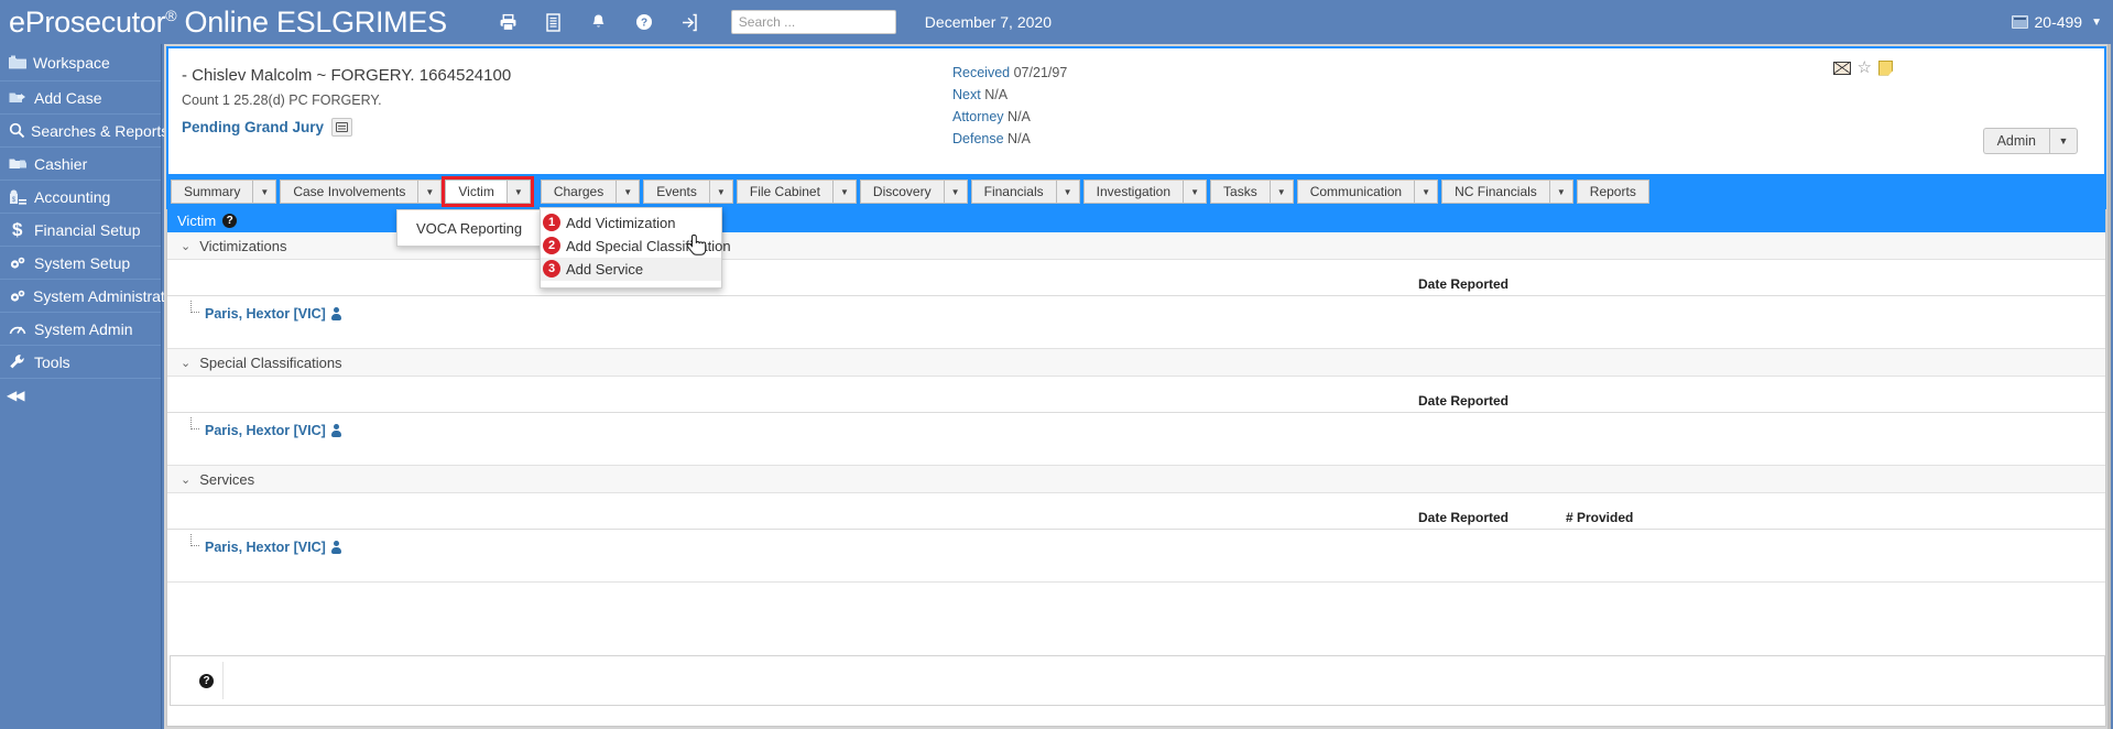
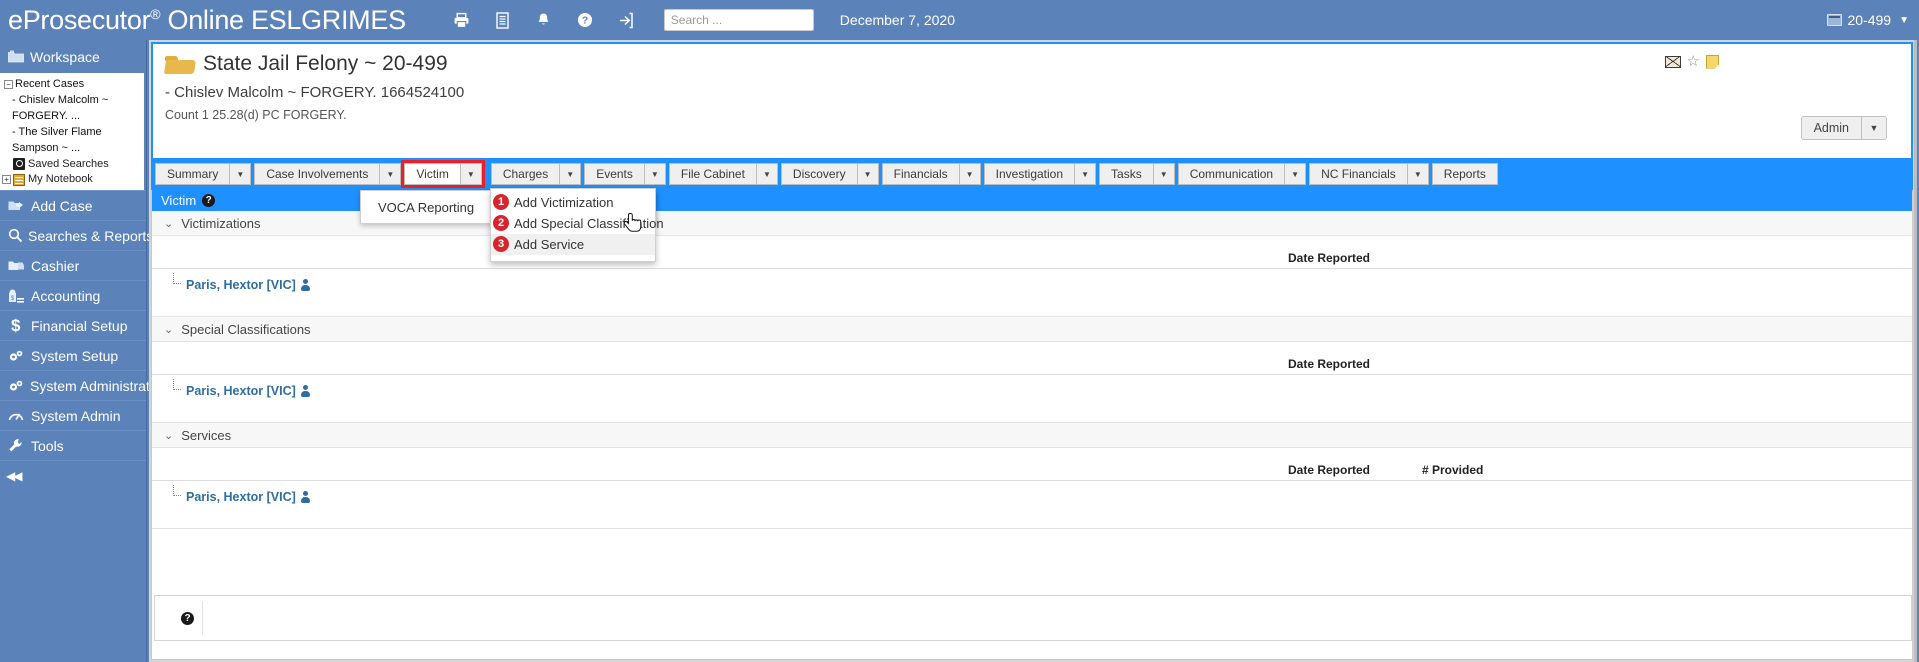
  eProsecutor® Online ESLGRIMES
  ?
  Search ...
  December 7, 2020
  20-499
  ▼
  Workspace
+ −
+ Recent Cases
+ - Chislev Malcolm ~ FORGERY. ...
+ - The Silver Flame Sampson ~ ...
+ Saved Searches
+ +
+ My Notebook
  Add Case
  Searches & Report
  Cashier
  Accounting
  $
  Financial Setup
  System Setup
  System Administrat
  System Admin
  Tools
  ◀◀
+ State Jail Felony ~ 20-499
  - Chislev Malcolm ~ FORGERY. 1664524100
  Count 1 25.28(d) PC FORGERY.
- Pending Grand Jury
- Received 07/21/97
- Next N/A
- Attorney N/A
- Defense N/A
  ☆
  Admin
  ▼
  Summary
  ▼
  Case Involvements
  ▼
  Victim
  ▼
  Charges
  ▼
  Events
  ▼
  File Cabinet
  ▼
  Discovery
  ▼
  Financials
  ▼
  Investigation
  ▼
  Tasks
  ▼
  Communication
  ▼
  NC Financials
  ▼
  Reports
  Victim
  ?
  ⌄
  Victimizations
  Date Reported
  Paris, Hextor [VIC]
  ⌄
  Special Classifications
  Date Reported
  Paris, Hextor [VIC]
  ⌄
  Services
  Date Reported
  # Provided
  Paris, Hextor [VIC]
  ?
  VOCA Reporting
  1
  Add Victimization
  2
  Add Special Classition
  3
  Add Service
